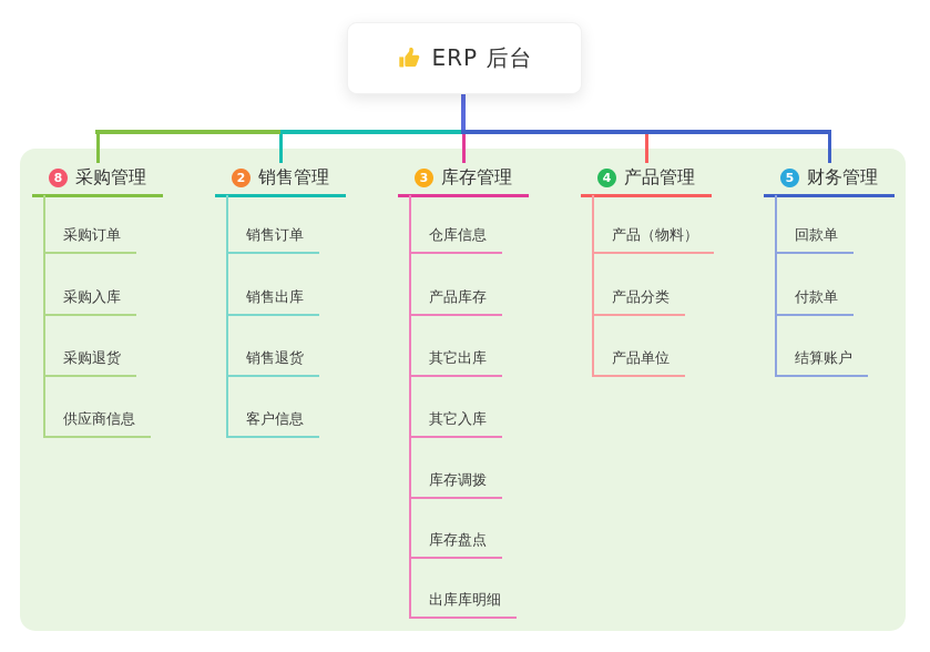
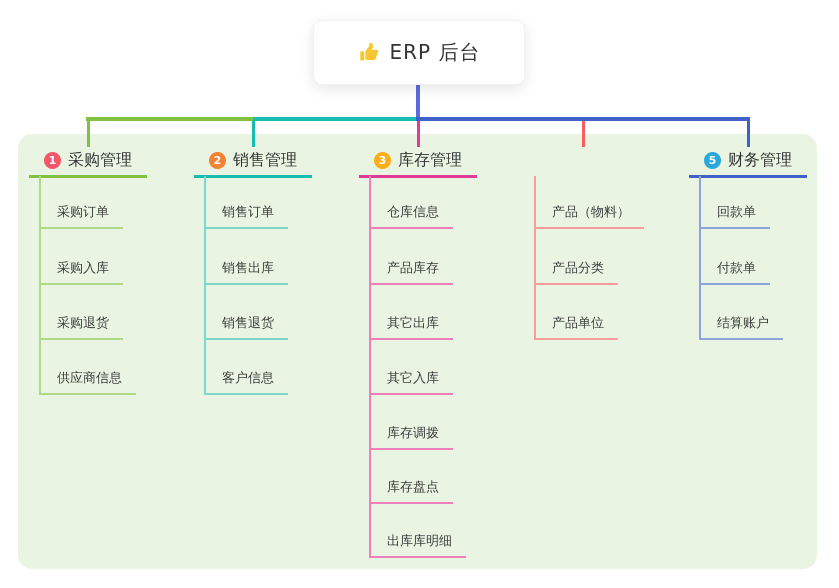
  ERP 后台
- 8
+ 1
  采购管理
  2
  销售管理
  3
  库存管理
- 4
- 产品管理
  5
  财务管理
  采购订单
  采购入库
  采购退货
  供应商信息
  销售订单
  销售出库
  销售退货
  客户信息
  仓库信息
  产品库存
  其它出库
  其它入库
  库存调拨
  库存盘点
  出库库明细
  产品（物料）
  产品分类
  产品单位
  回款单
  付款单
  结算账户
